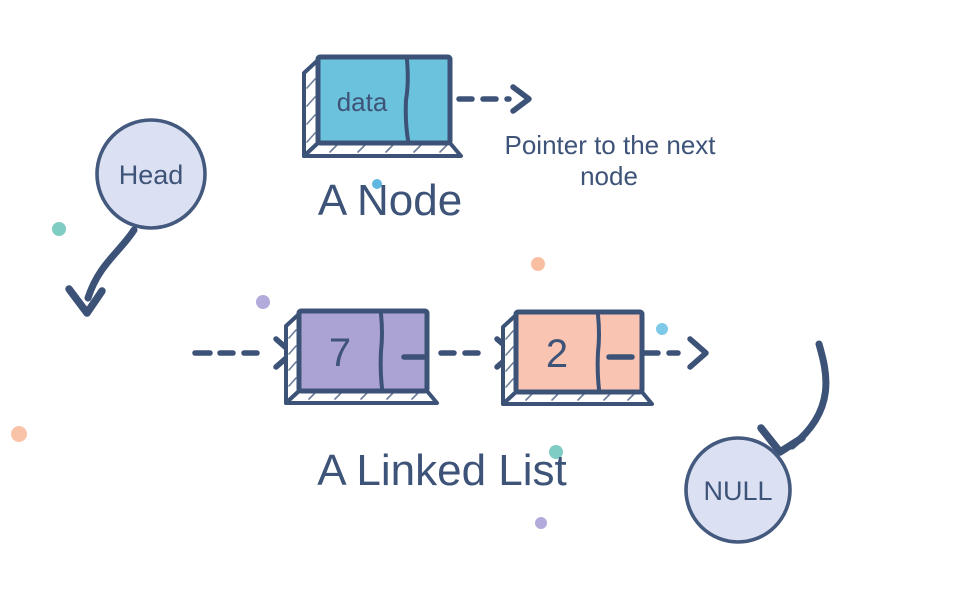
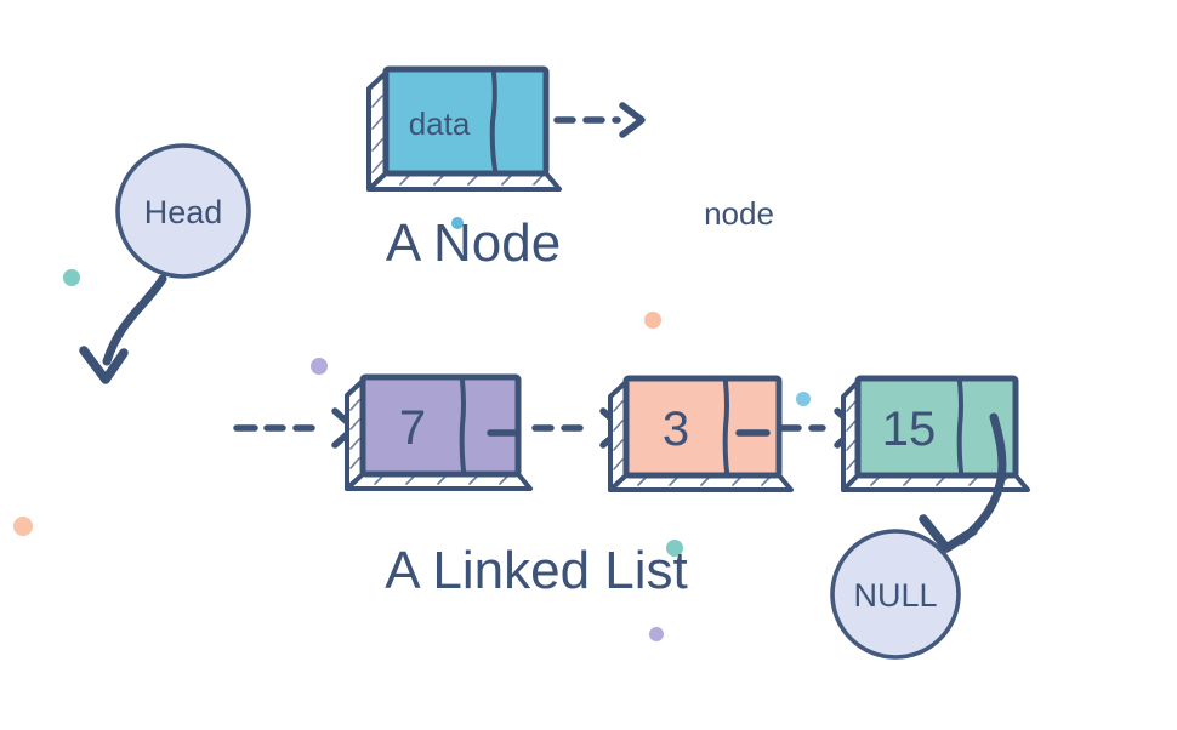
  data
- Pointer to the next
  node
  A Node
  Head
  7
- 2
+ 3
+ 15
  NULL
  A Linked List
